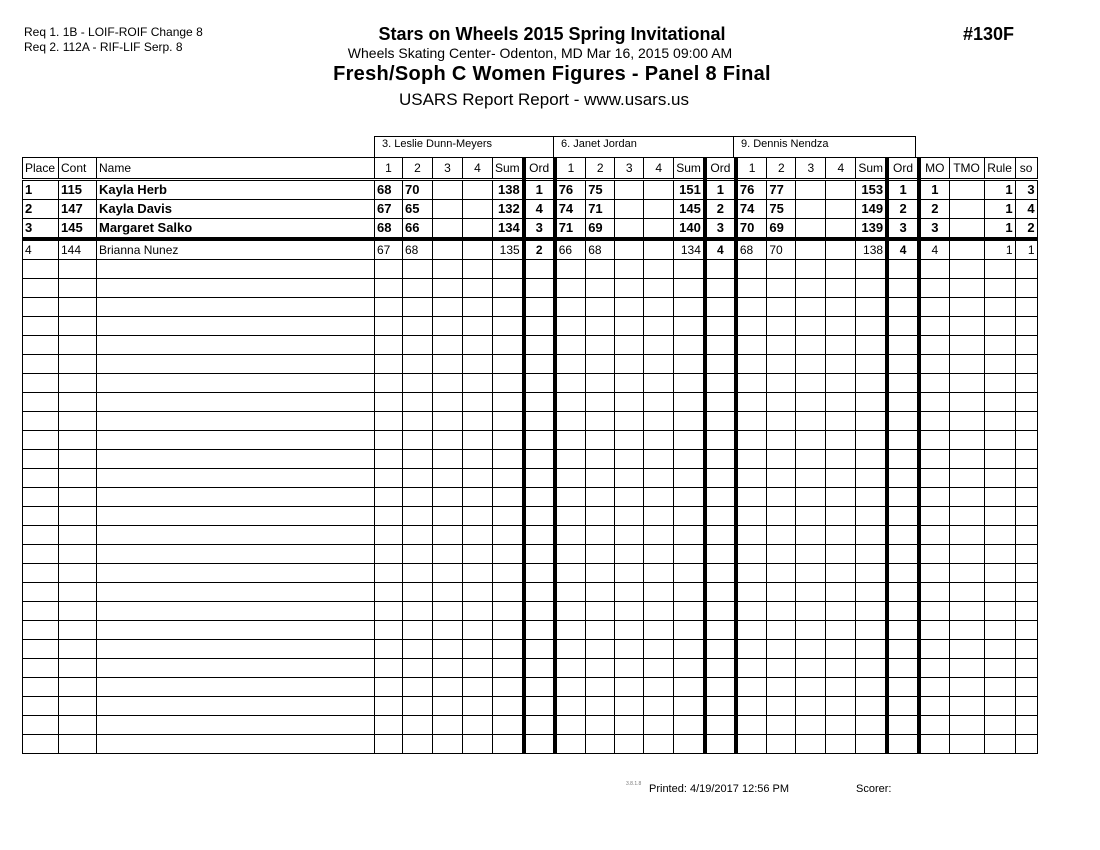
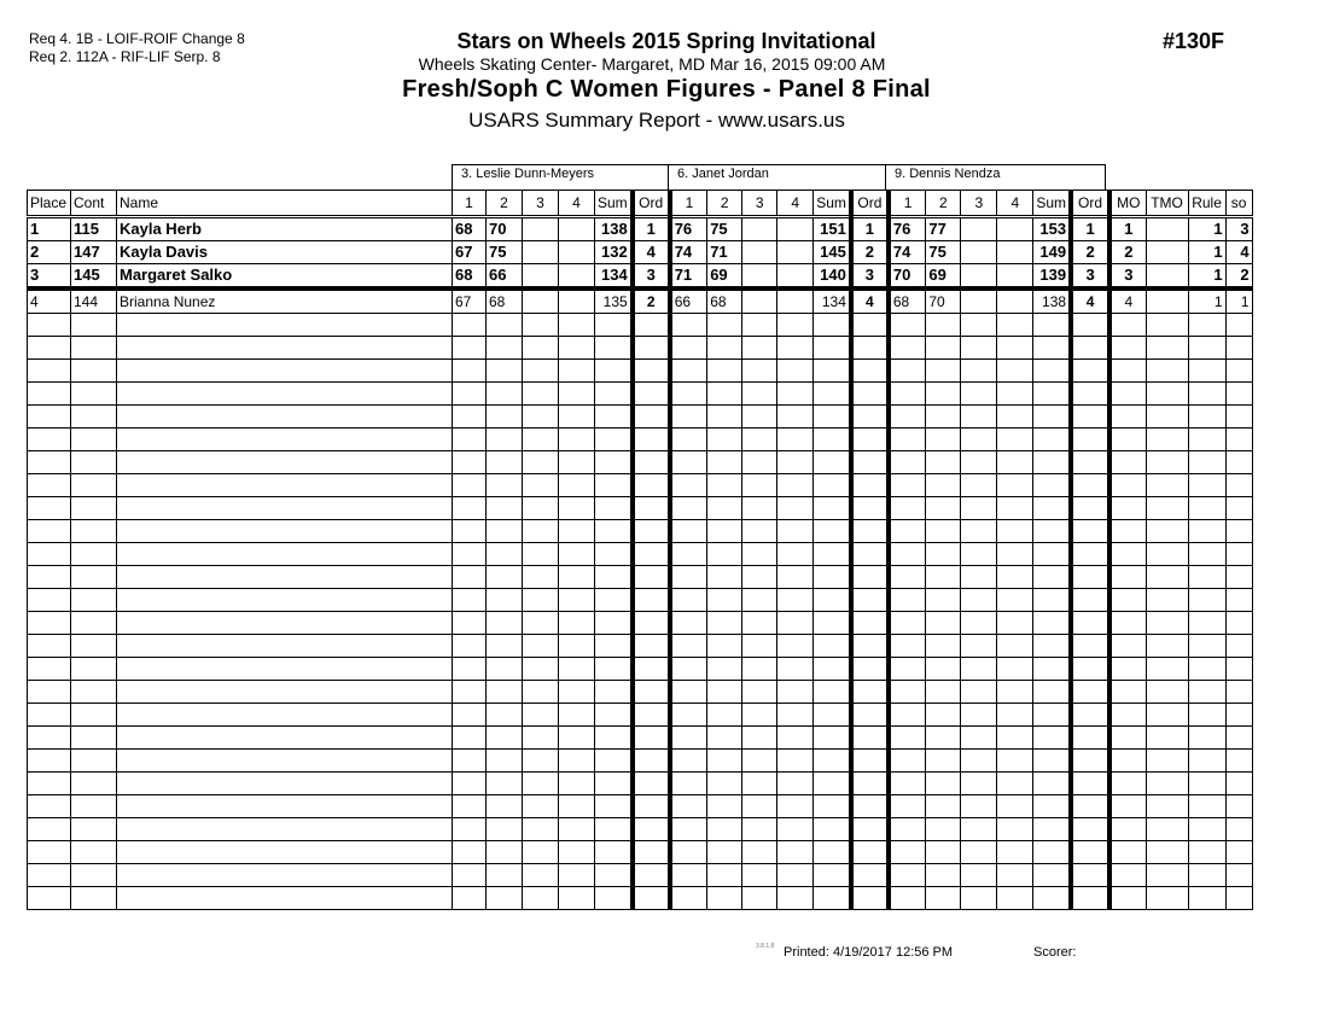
- Req 1. 1B - LOIF-ROIF Change 8
+ Req 4. 1B - LOIF-ROIF Change 8
  Req 2. 112A - RIF-LIF Serp. 8
  Stars on Wheels 2015 Spring Invitational
- Wheels Skating Center- Odenton, MD Mar 16, 2015 09:00 AM
+ Wheels Skating Center- Margaret, MD Mar 16, 2015 09:00 AM
  Fresh/Soph C Women Figures - Panel 8 Final
- USARS Report Report - www.usars.us
+ USARS Summary Report - www.usars.us
  #130F
  3. Leslie Dunn-Meyers
  6. Janet Jordan
  9. Dennis Nendza
  Place	Cont	Name	1	2	3	4	Sum	Ord	1	2	3	4	Sum	Ord	1	2	3	4	Sum	Ord	MO	TMO	Rule	so
  1	115	Kayla Herb	68	70			138	1	76	75			151	1	76	77			153	1	1		1	3
- 2	147	Kayla Davis	67	65			132	4	74	71			145	2	74	75			149	2	2		1	4
+ 2	147	Kayla Davis	67	75			132	4	74	71			145	2	74	75			149	2	2		1	4
  3	145	Margaret Salko	68	66			134	3	71	69			140	3	70	69			139	3	3		1	2
  4	144	Brianna Nunez	67	68			135	2	66	68			134	4	68	70			138	4	4		1	1
  Printed: 4/19/2017 12:56 PM
  Scorer:
